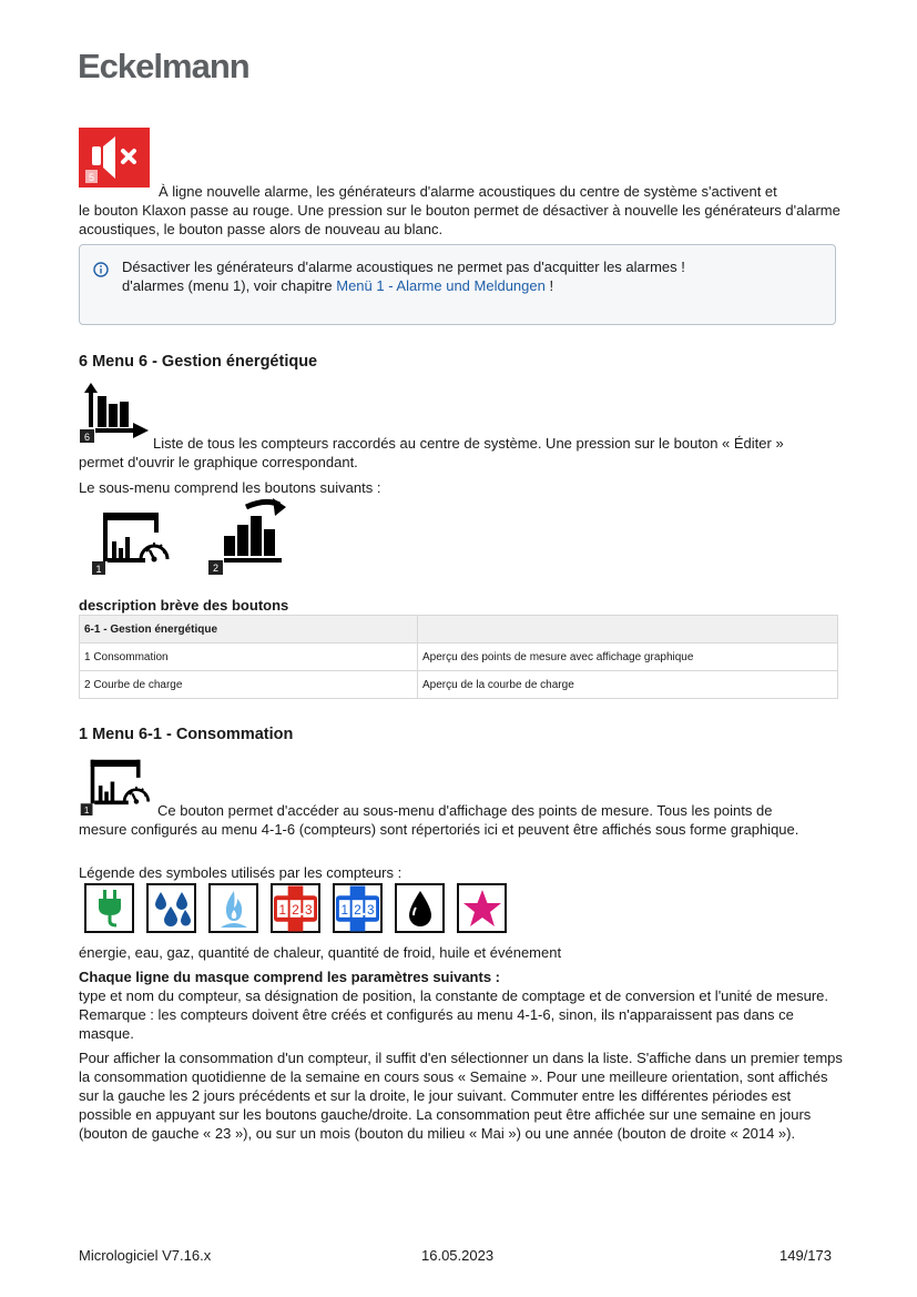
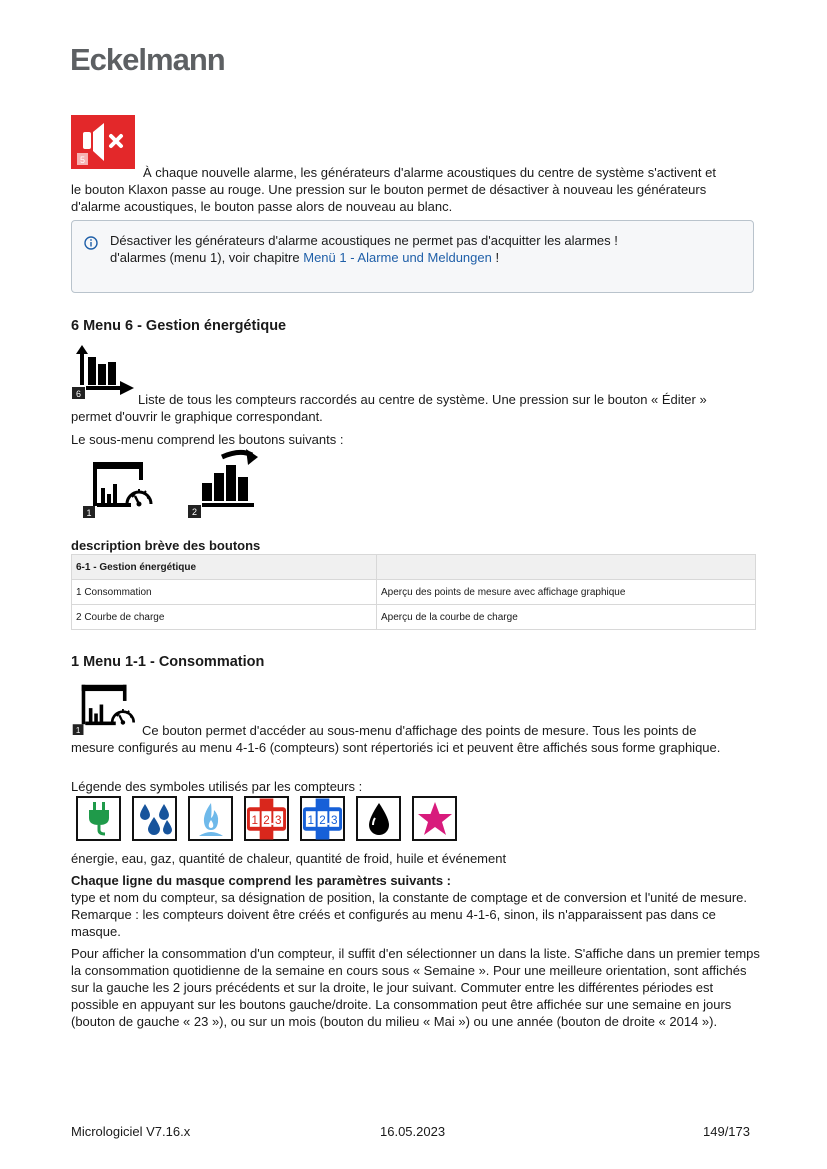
  Eckelmann
  5
- À ligne nouvelle alarme, les générateurs d'alarme acoustiques du centre de système s'activent et
+ À chaque nouvelle alarme, les générateurs d'alarme acoustiques du centre de système s'activent et
- le bouton Klaxon passe au rouge. Une pression sur le bouton permet de désactiver à nouvelle les générateurs d'alarme acoustiques, le bouton passe alors de nouveau au blanc.
+ le bouton Klaxon passe au rouge. Une pression sur le bouton permet de désactiver à nouveau les générateurs d'alarme acoustiques, le bouton passe alors de nouveau au blanc.
  Désactiver les générateurs d'alarme acoustiques ne permet pas d'acquitter les alarmes !
  d'alarmes (menu 1), voir chapitre Menü 1 - Alarme und Meldungen !
  6 Menu 6 - Gestion énergétique
  6
  Liste de tous les compteurs raccordés au centre de système. Une pression sur le bouton « Éditer »
  permet d'ouvrir le graphique correspondant.
  Le sous-menu comprend les boutons suivants :
  1
  2
  description brève des boutons
  6-1 - Gestion énergétique
  1 Consommation	Aperçu des points de mesure avec affichage graphique
  2 Courbe de charge	Aperçu de la courbe de charge
- 1 Menu 6-1 - Consommation
+ 1 Menu 1-1 - Consommation
  1
  Ce bouton permet d'accéder au sous-menu d'affichage des points de mesure. Tous les points de
  mesure configurés au menu 4-1-6 (compteurs) sont répertoriés ici et peuvent être affichés sous forme graphique.
  Légende des symboles utilisés par les compteurs :
  1
  2
  3
  1
  2
  3
  énergie, eau, gaz, quantité de chaleur, quantité de froid, huile et événement
  Chaque ligne du masque comprend les paramètres suivants :
  type et nom du compteur, sa désignation de position, la constante de comptage et de conversion et l'unité de mesure. Remarque : les compteurs doivent être créés et configurés au menu 4-1-6, sinon, ils n'apparaissent pas dans ce masque.
  Pour afficher la consommation d'un compteur, il suffit d'en sélectionner un dans la liste. S'affiche dans un premier temps la consommation quotidienne de la semaine en cours sous « Semaine ». Pour une meilleure orientation, sont affichés sur la gauche les 2 jours précédents et sur la droite, le jour suivant. Commuter entre les différentes périodes est possible en appuyant sur les boutons gauche/droite. La consommation peut être affichée sur une semaine en jours (bouton de gauche « 23 »), ou sur un mois (bouton du milieu « Mai ») ou une année (bouton de droite « 2014 »).
  Micrologiciel V7.16.x
  16.05.2023
  149/173
